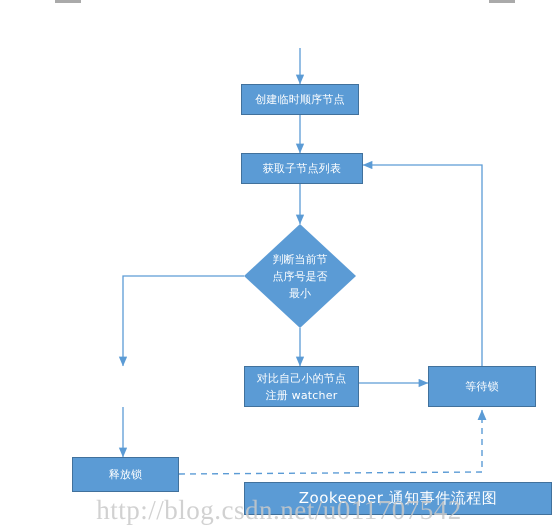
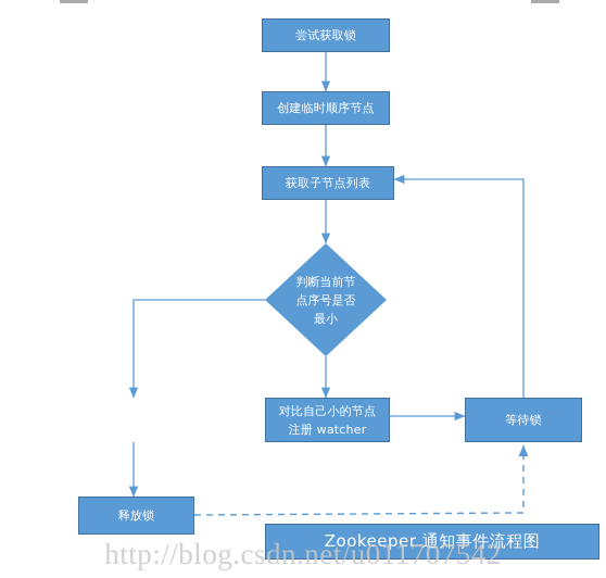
+ 尝试获取锁
  创建临时顺序节点
  获取子节点列表
  判断当前节
  点序号是否
  最小
  对比自己小的节点
  注册 watcher
  等待锁
  释放锁
  Zookeeper 通知事件流程图
  http://blog.csdn.net/u011707542
